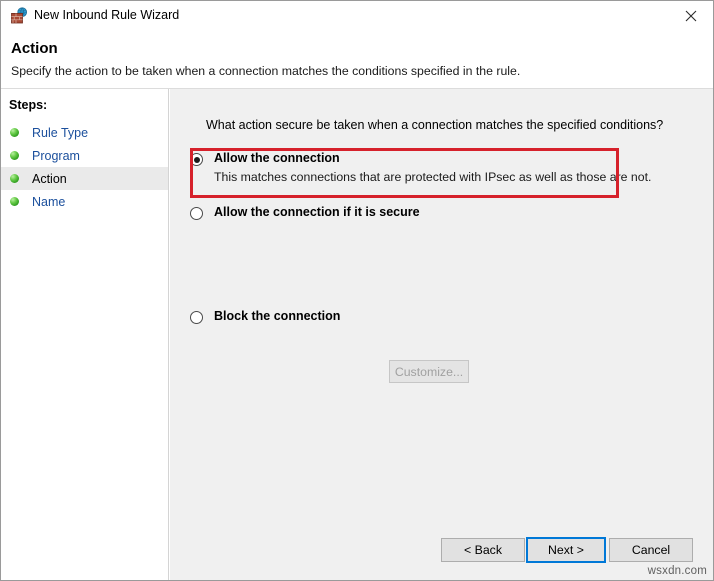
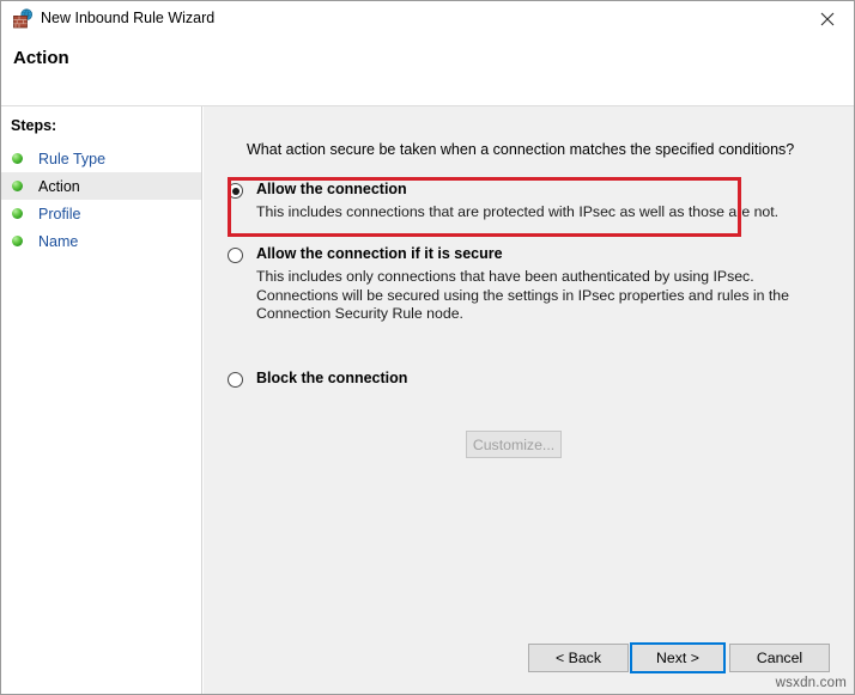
  New Inbound Rule Wizard
  Action
- Specify the action to be taken when a connection matches the conditions specified in the rule.
  Steps:
  Rule Type
- Program
  Action
+ Profile
  Name
  What action secure be taken when a connection matches the specified conditions?
  Allow the connection
- This matches connections that are protected with IPsec as well as those are not.
+ This includes connections that are protected with IPsec as well as those are not.
  Allow the connection if it is secure
+ This includes only connections that have been authenticated by using IPsec. Connections will be secured using the settings in IPsec properties and rules in the Connection Security Rule node.
  Customize...
  Block the connection
  < Back
  Next >
  Cancel
  wsxdn.com
